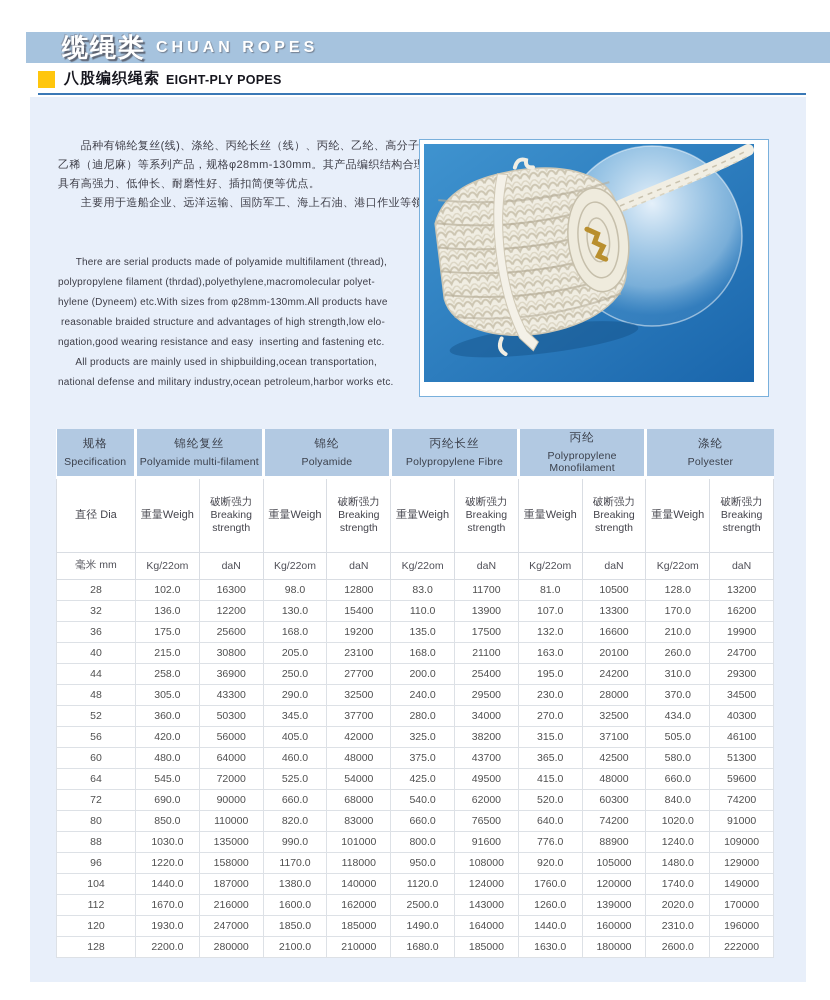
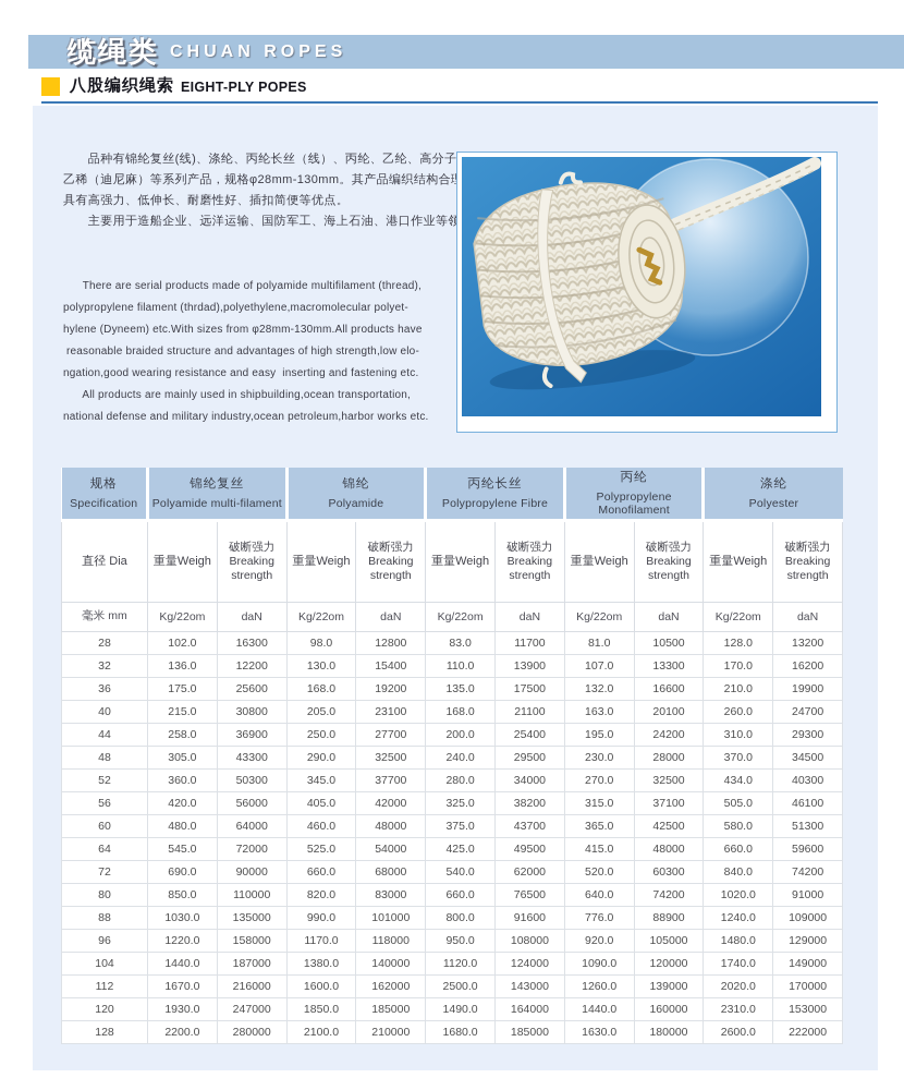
  缆绳类
  CHUAN ROPES
  八股编织绳索
  EIGHT-PLY POPES
  品种有锦纶复丝(线)、涤纶、丙纶长丝（线）、丙纶、乙纶、高分子
  乙稀（迪尼麻）等系列产品，规格φ28mm-130mm。其产品编织结构合
  具有高强力、低伸长、耐磨性好、插扣简便等优点。
  主要用于造船企业、远洋运输、国防军工、海上石油、港口作业等领
  There are serial products made of polyamide multifilament (thread),
  polypropylene filament (thrdad),polyethylene,macromolecular polyet-
  hylene (Dyneem) etc.With sizes from φ28mm-130mm.All products have
  reasonable braided structure and advantages of high strength,low elo-
  ngation,good wearing resistance and easy inserting and fastening etc.
  All products are mainly used in shipbuilding,ocean transportation,
  national defense and military industry,ocean petroleum,harbor works etc.
  规格Specification	锦纶复丝Polyamide multi-filament	锦纶Polyamide	丙纶长丝Polypropylene Fibre	丙纶Polypropylene Monofilament	涤纶Polyester
  直径 Dia	重量Weigh	破断强力Breakingstrength	重量Weigh	破断强力Breakingstrength	重量Weigh	破断强力Breakingstrength	重量Weigh	破断强力Breakingstrength	重量Weigh	破断强力Breakingstrength
  毫米 mm	Kg/22om	daN	Kg/22om	daN	Kg/22om	daN	Kg/22om	daN	Kg/22om	daN
  28	102.0	16300	98.0	12800	83.0	11700	81.0	10500	128.0	13200
  32	136.0	12200	130.0	15400	110.0	13900	107.0	13300	170.0	16200
  36	175.0	25600	168.0	19200	135.0	17500	132.0	16600	210.0	19900
  40	215.0	30800	205.0	23100	168.0	21100	163.0	20100	260.0	24700
  44	258.0	36900	250.0	27700	200.0	25400	195.0	24200	310.0	29300
  48	305.0	43300	290.0	32500	240.0	29500	230.0	28000	370.0	34500
  52	360.0	50300	345.0	37700	280.0	34000	270.0	32500	434.0	40300
  56	420.0	56000	405.0	42000	325.0	38200	315.0	37100	505.0	46100
  60	480.0	64000	460.0	48000	375.0	43700	365.0	42500	580.0	51300
  64	545.0	72000	525.0	54000	425.0	49500	415.0	48000	660.0	59600
  72	690.0	90000	660.0	68000	540.0	62000	520.0	60300	840.0	74200
  80	850.0	110000	820.0	83000	660.0	76500	640.0	74200	1020.0	91000
  88	1030.0	135000	990.0	101000	800.0	91600	776.0	88900	1240.0	109000
  96	1220.0	158000	1170.0	118000	950.0	108000	920.0	105000	1480.0	129000
- 104	1440.0	187000	1380.0	140000	1120.0	124000	1760.0	120000	1740.0	149000
+ 104	1440.0	187000	1380.0	140000	1120.0	124000	1090.0	120000	1740.0	149000
  112	1670.0	216000	1600.0	162000	2500.0	143000	1260.0	139000	2020.0	170000
- 120	1930.0	247000	1850.0	185000	1490.0	164000	1440.0	160000	2310.0	196000
+ 120	1930.0	247000	1850.0	185000	1490.0	164000	1440.0	160000	2310.0	153000
  128	2200.0	280000	2100.0	210000	1680.0	185000	1630.0	180000	2600.0	222000
